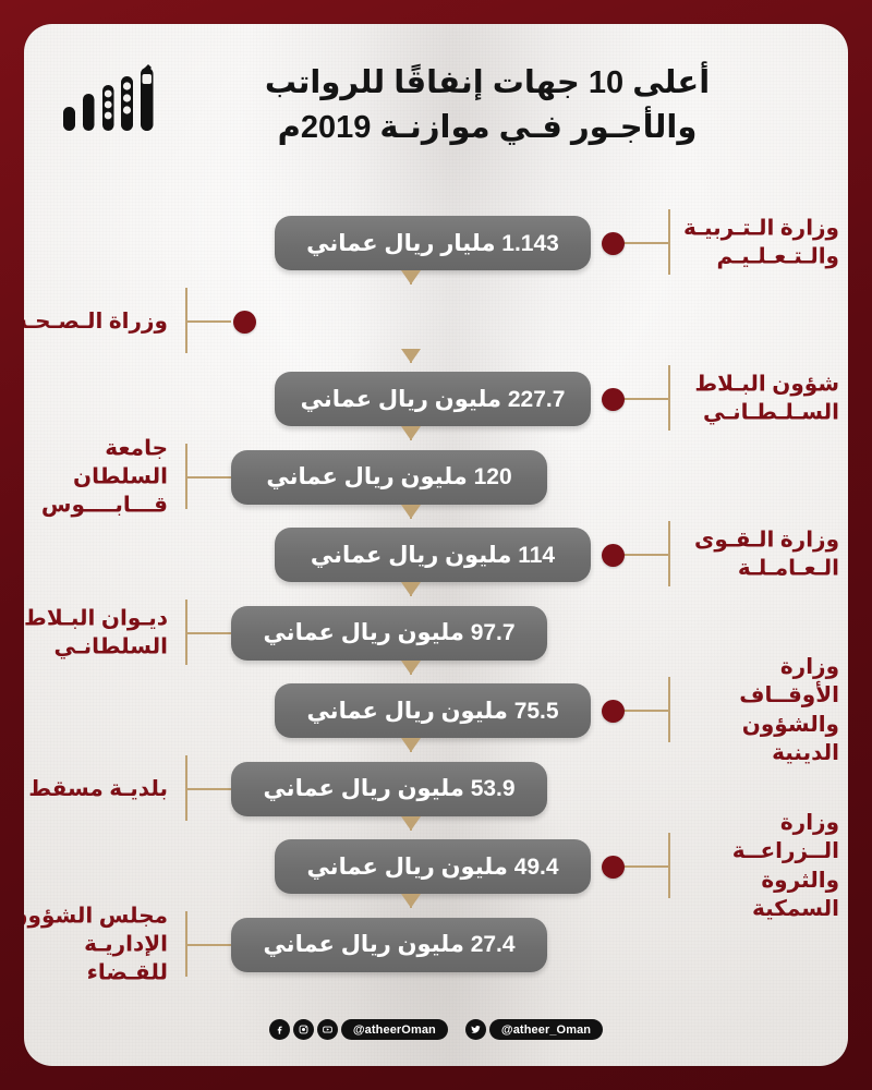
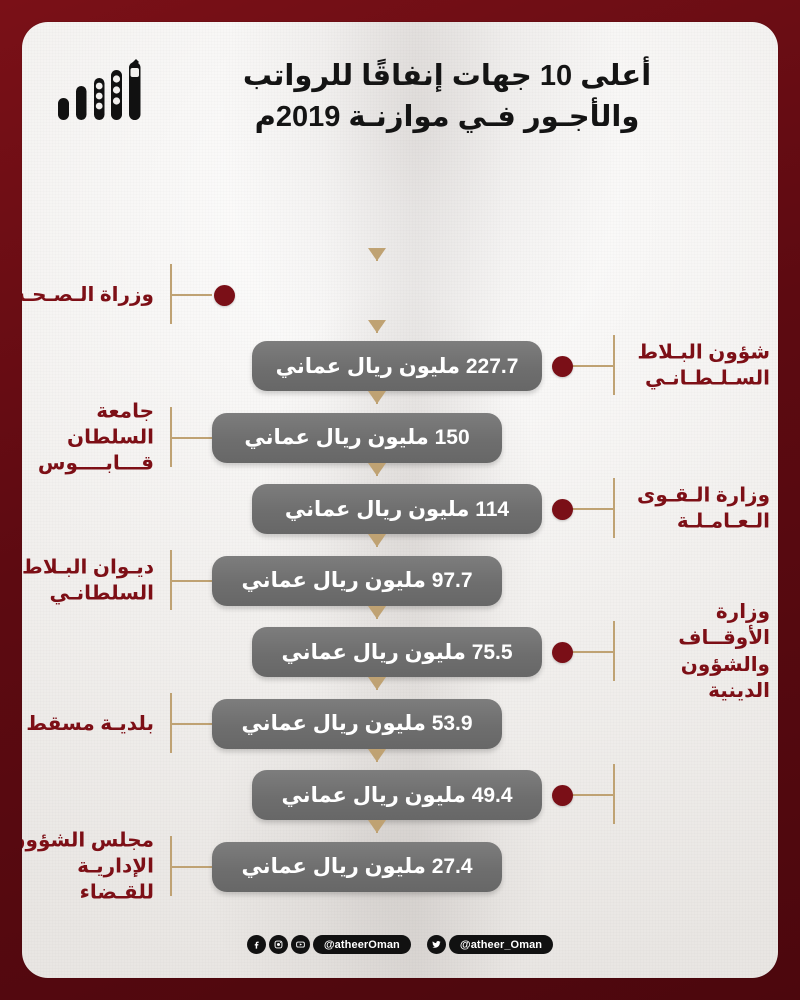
  أعلى 10 جهات إنفاقًا للرواتب
  والأجـور فـي موازنـة 2019م
- وزارة الـتـربيـة
- والـتـعـلـيـم
- 1.143 مليار ريال عماني
  وزراة الـصـحـ
  شؤون البـلاط
  السـلـطـانـي
  227.7 مليون ريال عماني
  جامعة السلطان
  قـــابــــوس
- 120 مليون ريال عماني
+ 150 مليون ريال عماني
  وزارة الـقـوى
  الـعـامـلـة
  114 مليون ريال عماني
  ديـوان البـلاط
  السلطانـي
  97.7 مليون ريال عماني
  وزارة الأوقــاف
  والشؤون الدينية
  75.5 مليون ريال عماني
  بلديـة مسقط
  53.9 مليون ريال عماني
- وزارة الــزراعــة
- والثروة السمكية
  49.4 مليون ريال عماني
  مجلس الشؤو
  الإداريـة للقـضاء
  27.4 مليون ريال عماني
  @atheerOman
  @atheer_Oman
